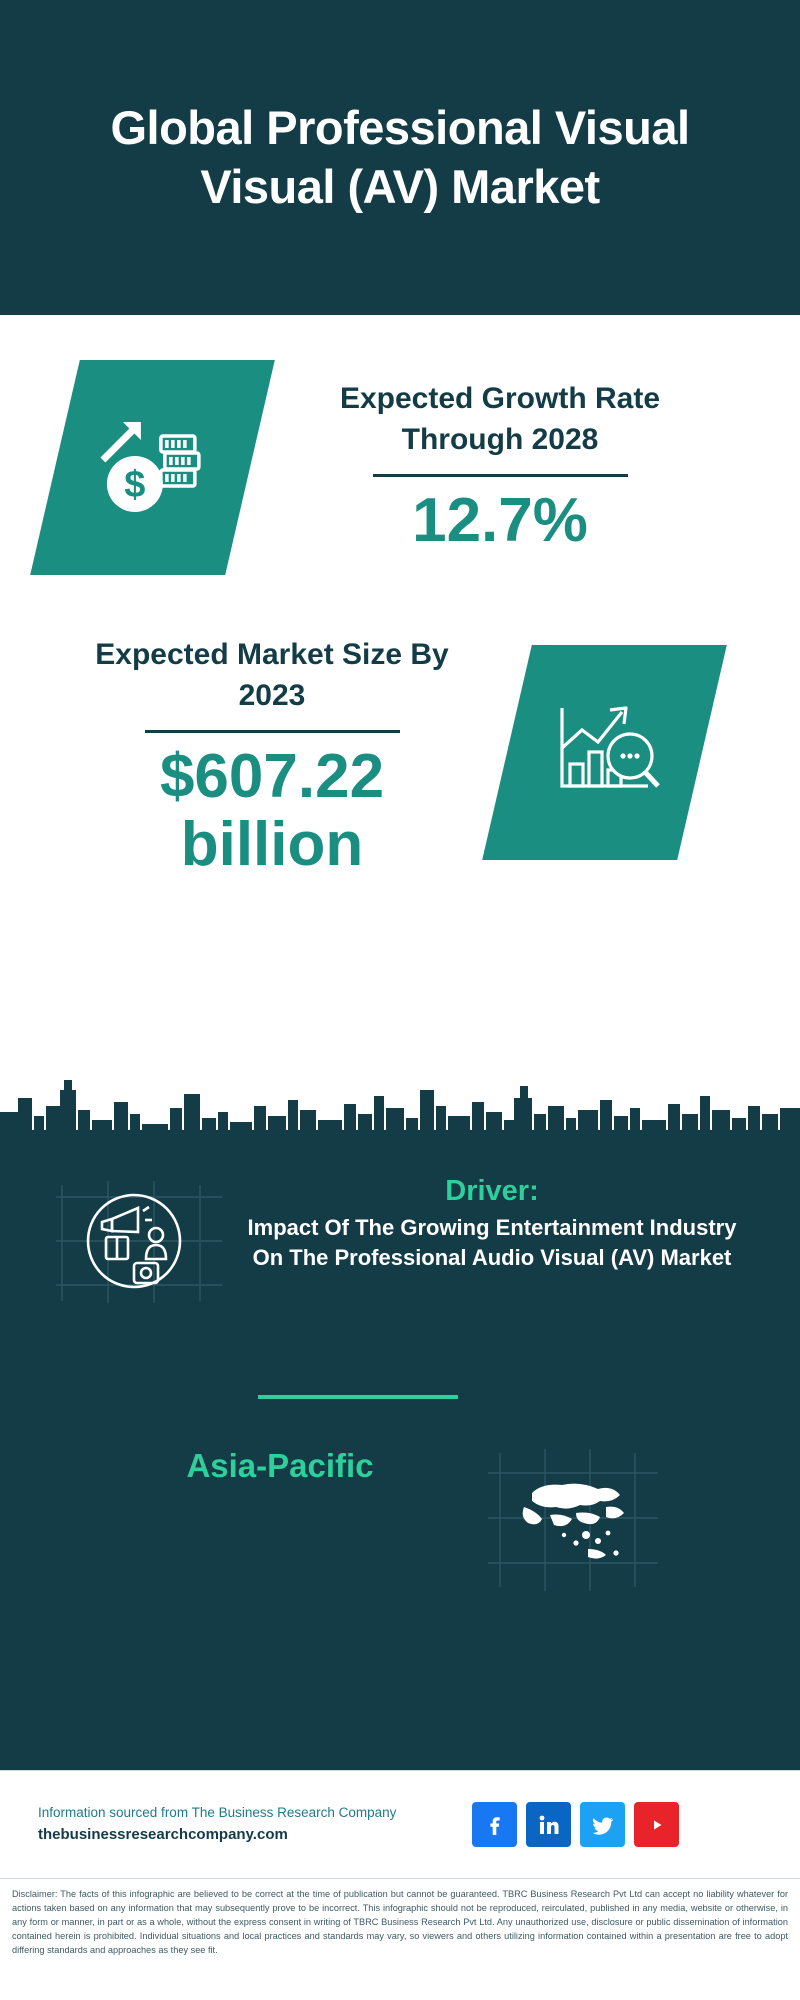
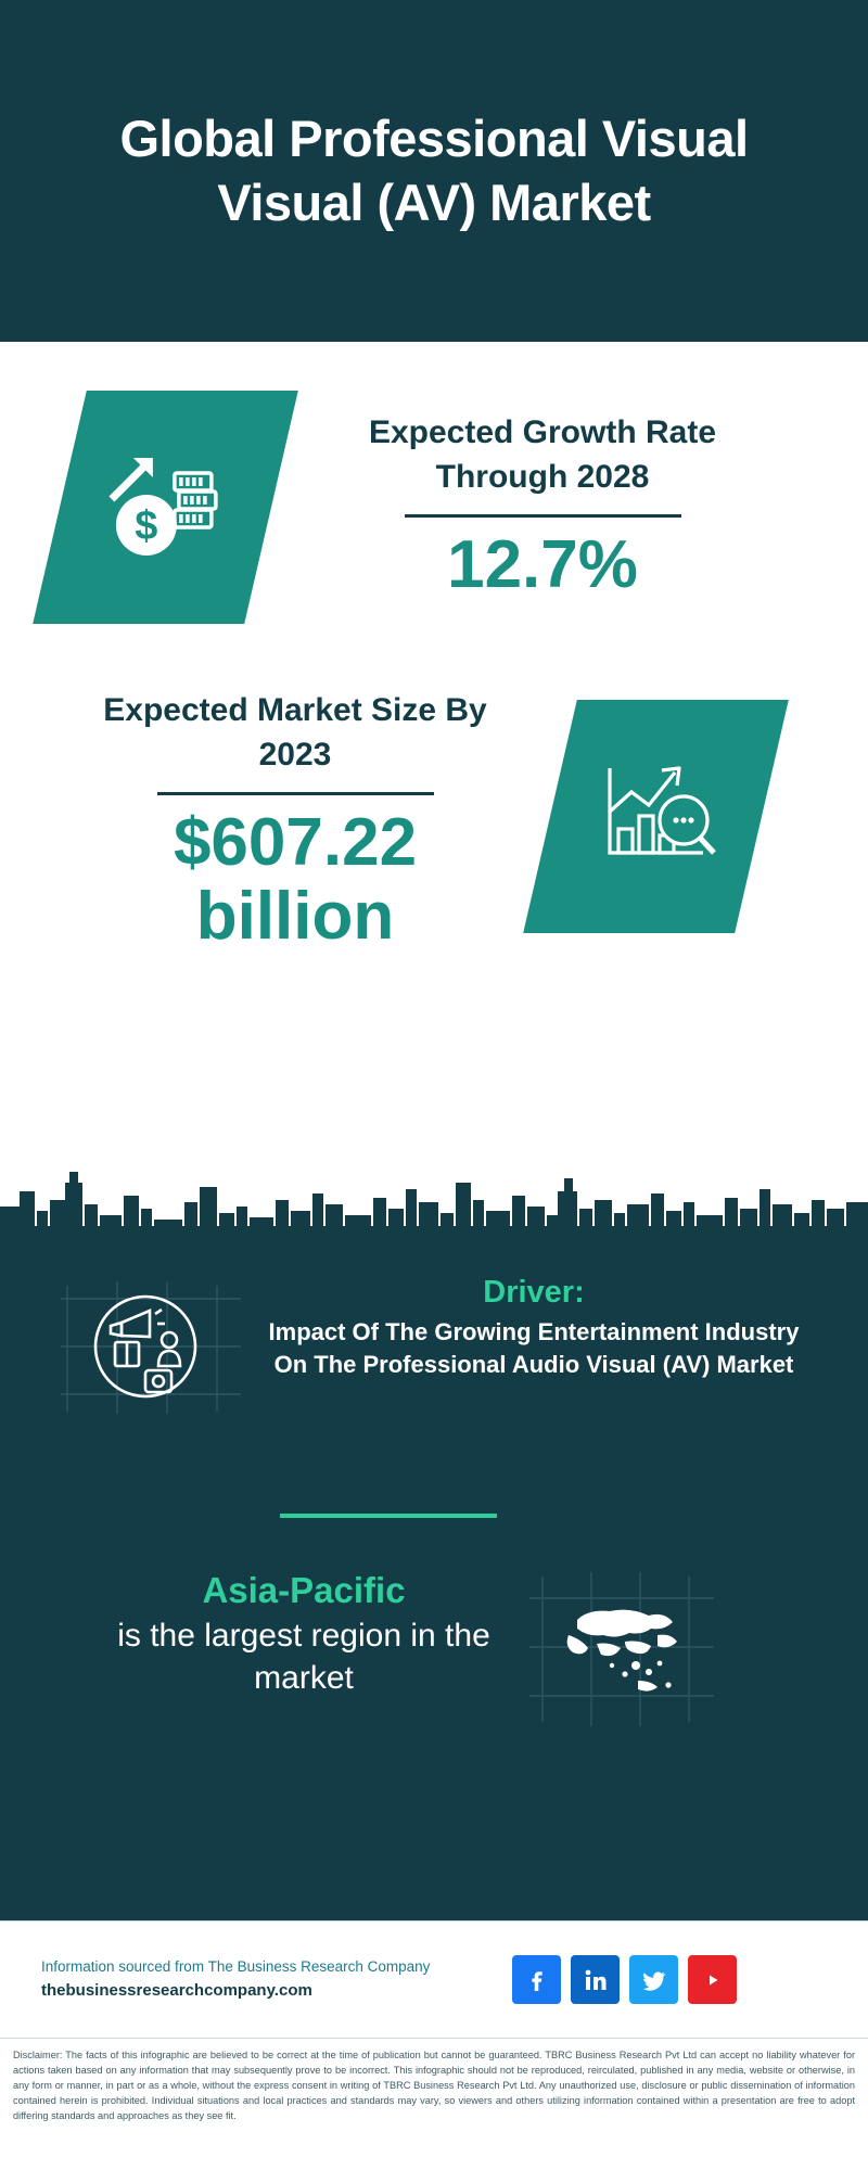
  Global Professional Visual Visual (AV) Market
  Expected Growth Rate Through 2028
  12.7%
  Expected Market Size By 2023
  $607.22 billion
  Driver:
  Impact Of The Growing Entertainment Industry On The Professional Audio Visual (AV) Market
  Asia-Pacific
+ is the largest region in the market
  Information sourced from The Business Research Company
  thebusinessresearchcompany.com
  Disclaimer: The facts of this infographic are believed to be correct at the time of publication but cannot be guaranteed. TBRC Business Research Pvt Ltd can accept no liability whatever for actions taken based on any information that may subsequently prove to be incorrect. This infographic should not be reproduced, reirculated, published in any media, website or otherwise, in any form or manner, in part or as a whole, without the express consent in writing of TBRC Business Research Pvt Ltd. Any unauthorized use, disclosure or public dissemination of information contained herein is prohibited. Individual situations and local practices and standards may vary, so viewers and others utilizing information contained within a presentation are free to adopt differing standards and approaches as they see fit.
